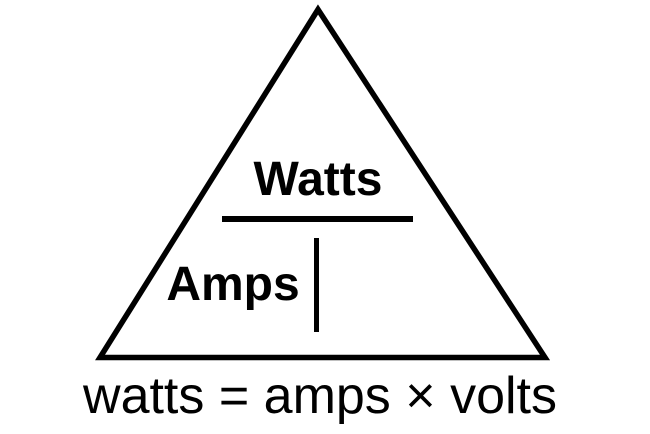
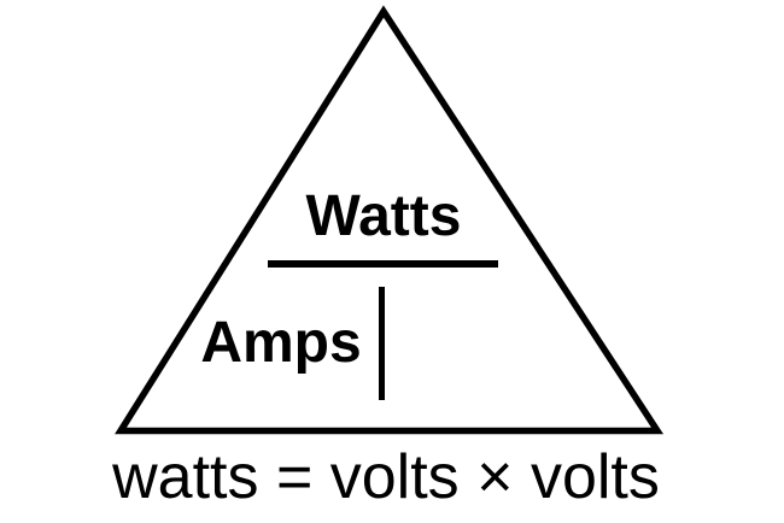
  Watts
  Amps
- watts = amps × volts
+ watts = volts × volts
